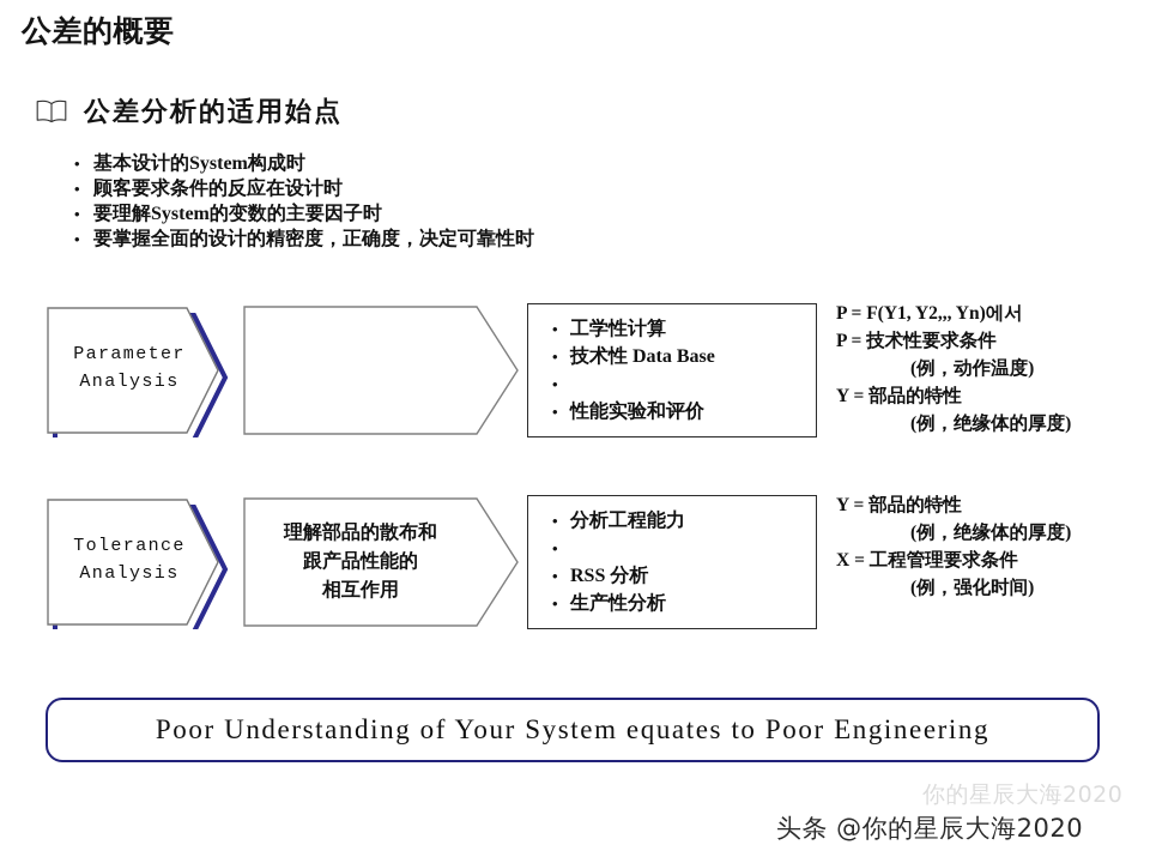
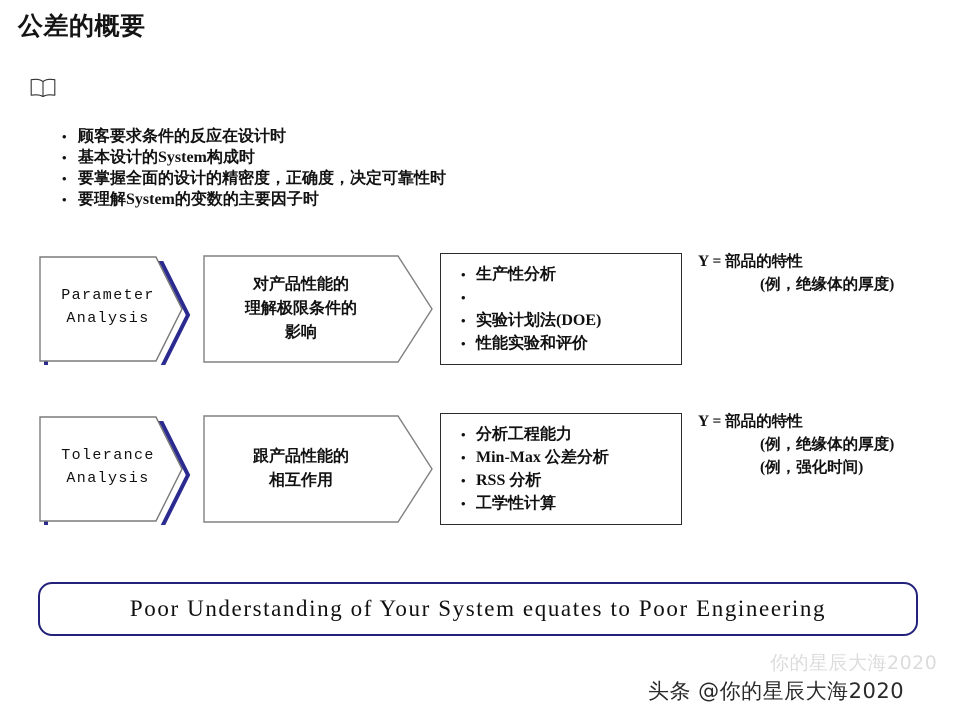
  公差的概要
- 公差分析的适用始点
  •
- 基本设计的System构成时
+ 顾客要求条件的反应在设计时
  •
- 顾客要求条件的反应在设计时
+ 基本设计的System构成时
  •
- 要理解System的变数的主要因子时
+ 要掌握全面的设计的精密度，正确度，决定可靠性时
  •
- 要掌握全面的设计的精密度，正确度，决定可靠性时
+ 要理解System的变数的主要因子时
  Parameter
  Analysis
+ 对产品性能的
+ 理解极限条件的
+ 影响
  •
- 工学性计算
+ 生产性分析
  •
- 技术性 Data Base
  •
+ 实验计划法(DOE)
  •
  性能实验和评价
- P = F(Y1, Y2,,, Yn)에서
- P = 技术性要求条件
- (例，动作温度)
  Y = 部品的特性
  (例，绝缘体的厚度)
  Tolerance
  Analysis
- 理解部品的散布和
  跟产品性能的
  相互作用
  •
  分析工程能力
  •
+ Min-Max 公差分析
  •
  RSS 分析
  •
- 生产性分析
+ 工学性计算
  Y = 部品的特性
  (例，绝缘体的厚度)
- X = 工程管理要求条件
  (例，强化时间)
  Poor Understanding of Your System equates to Poor Engineering
  你的星辰大海2020
  头条 @你的星辰大海2020
